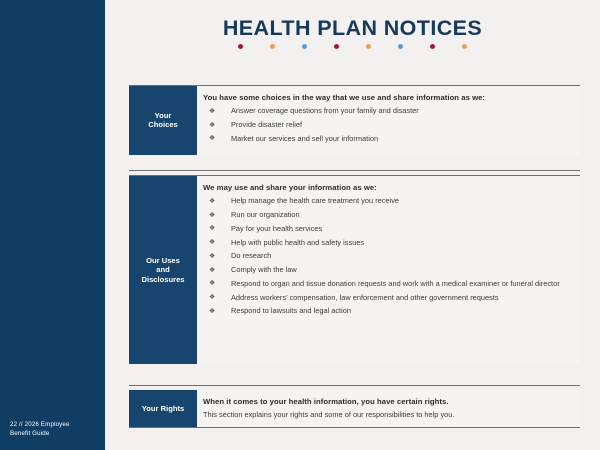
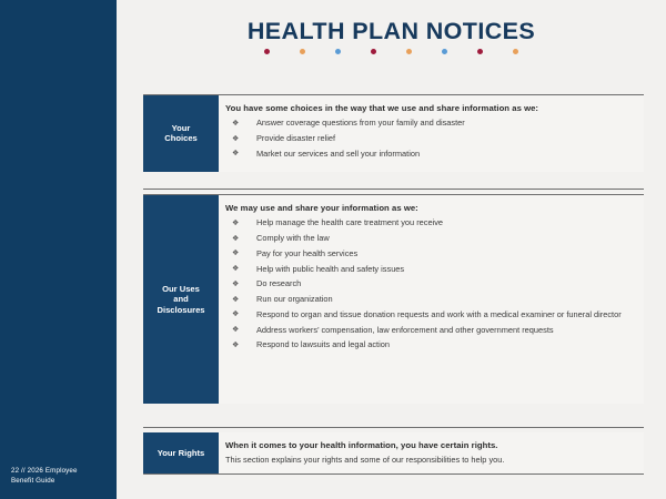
  HEALTH PLAN NOTICES
  Your
  Choices
  You have some choices in the way that we use and share information as we:
  ❖
  Answer coverage questions from your family and disaster
  ❖
  Provide disaster relief
  ❖
  Market our services and sell your information
  Our Uses
  and
  Disclosures
  We may use and share your information as we:
  ❖
  Help manage the health care treatment you receive
  ❖
- Run our organization
+ Comply with the law
  ❖
  Pay for your health services
  ❖
  Help with public health and safety issues
  ❖
  Do research
  ❖
- Comply with the law
+ Run our organization
  ❖
  Respond to organ and tissue donation requests and work with a medical examiner or funeral director
  ❖
  Address workers’ compensation, law enforcement and other government requests
  ❖
  Respond to lawsuits and legal action
  Your Rights
  When it comes to your health information, you have certain rights.
  This section explains your rights and some of our responsibilities to help you.
